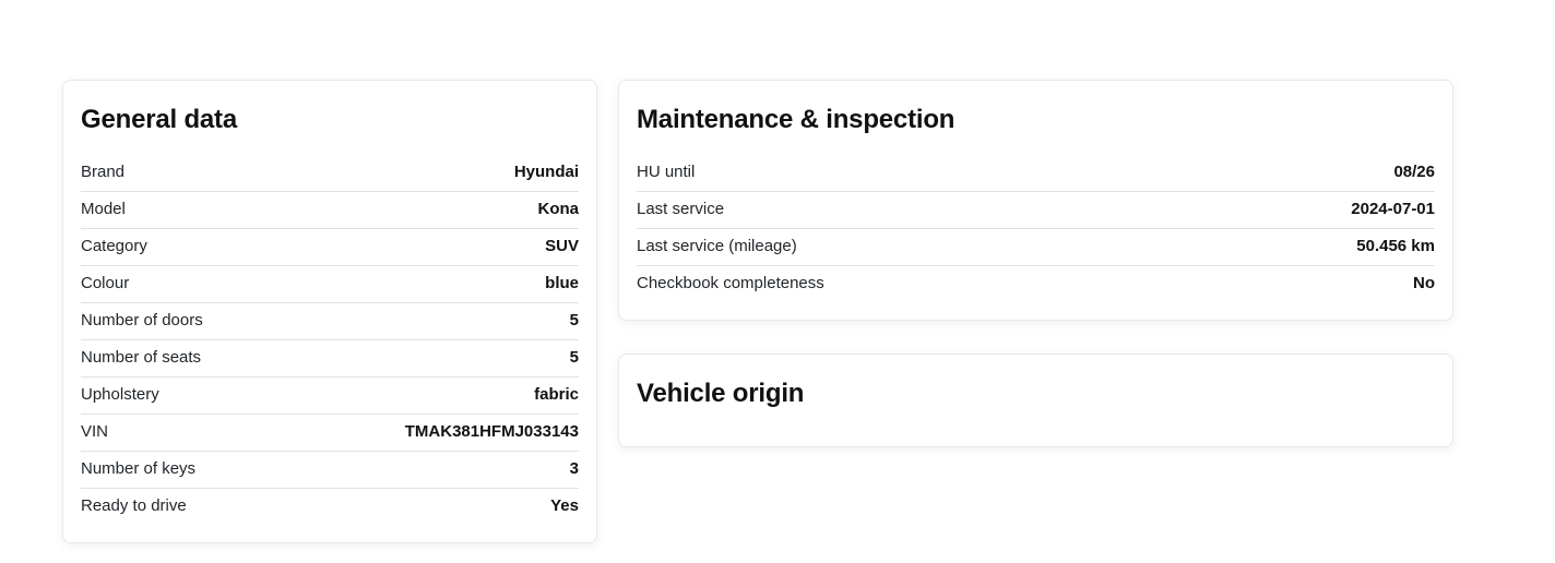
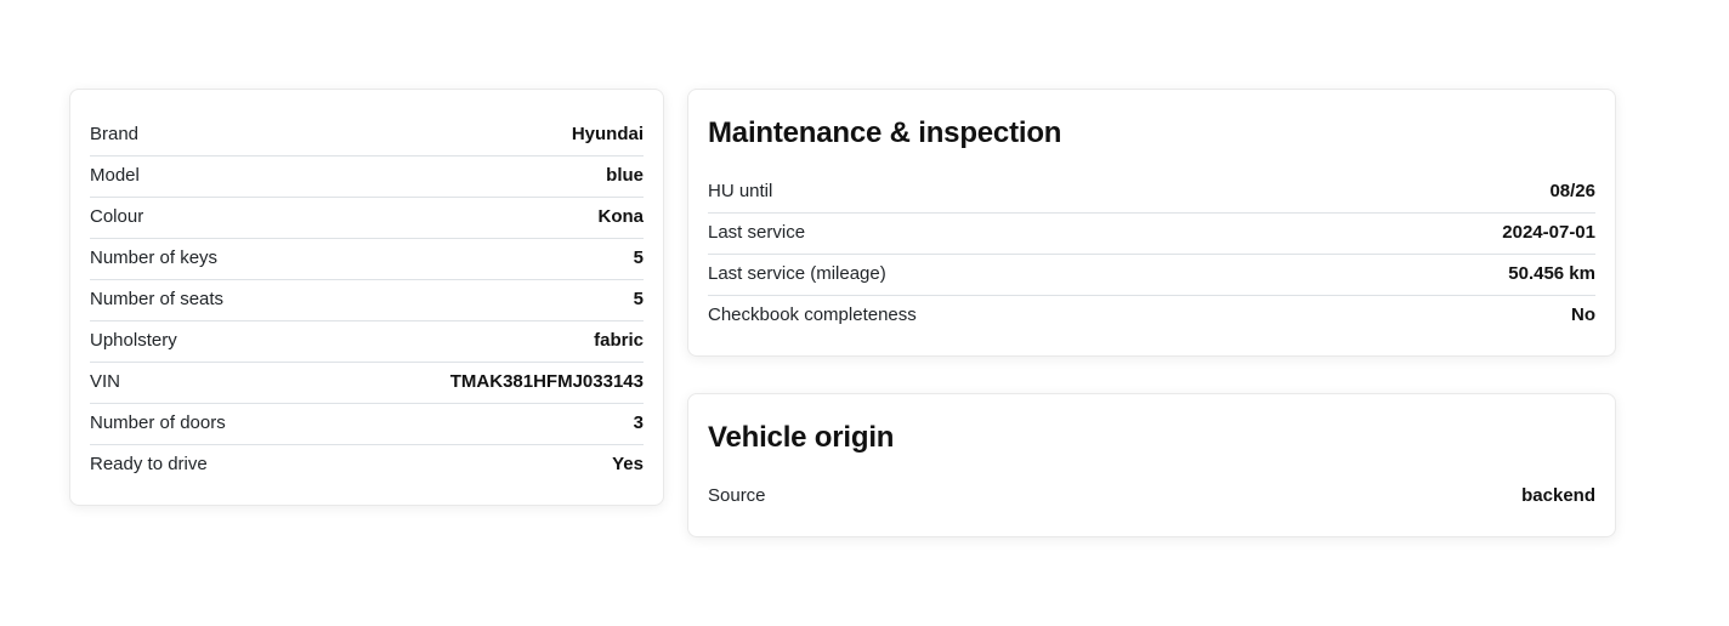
- General data
  Brand
  Hyundai
  Model
- Kona
+ blue
- Category
- SUV
  Colour
- blue
+ Kona
- Number of doors
+ Number of keys
  5
  Number of seats
  5
  Upholstery
  fabric
  VIN
  TMAK381HFMJ033143
- Number of keys
+ Number of doors
  3
  Ready to drive
  Yes
  Maintenance & inspection
  HU until
  08/26
  Last service
  2024-07-01
  Last service (mileage)
  50.456 km
  Checkbook completeness
  No
  Vehicle origin
+ Source
+ backend
